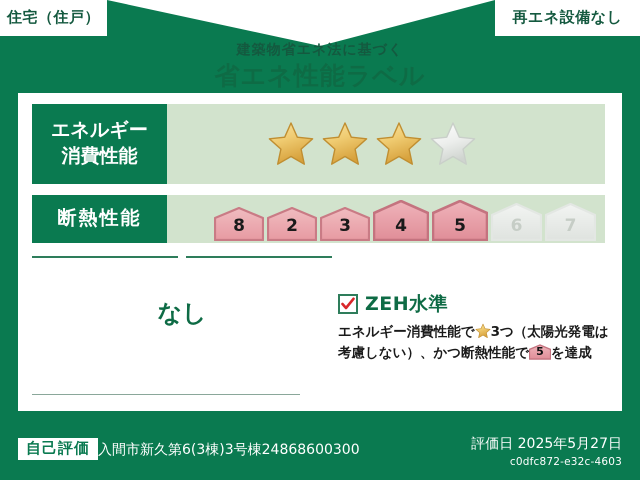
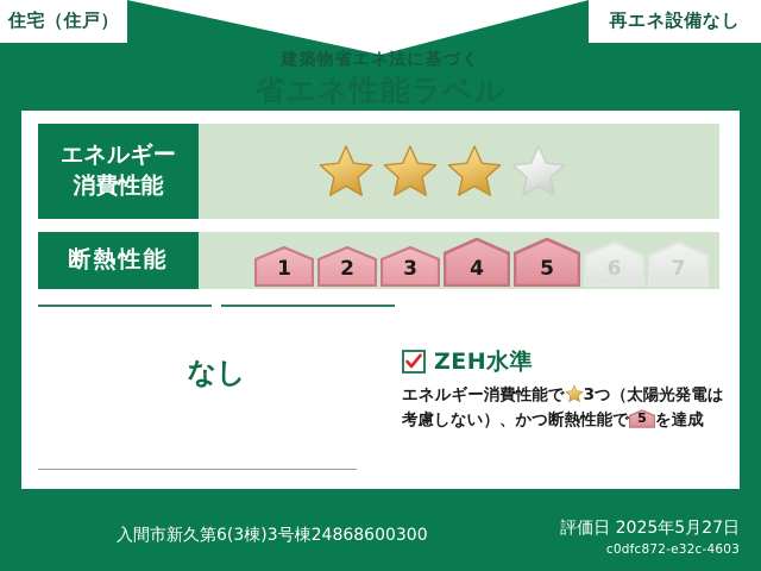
  住宅（住戸）
  再エネ設備なし
  建築物省エネ法に基づく
  エネルギー
  消費性能
  断熱性能
- 8
+ 1
  2
  3
  4
  5
  6
  7
  なし
  ZEH水準
  エネルギー消費性能で 3つ（太陽光発電は考慮しない）、かつ断熱性能で
  5
  を達成
- 自己評価
  入間市新久第6(3棟)3号棟24868600300
  評価日 2025年5月27日
  c0dfc872-e32c-4603
